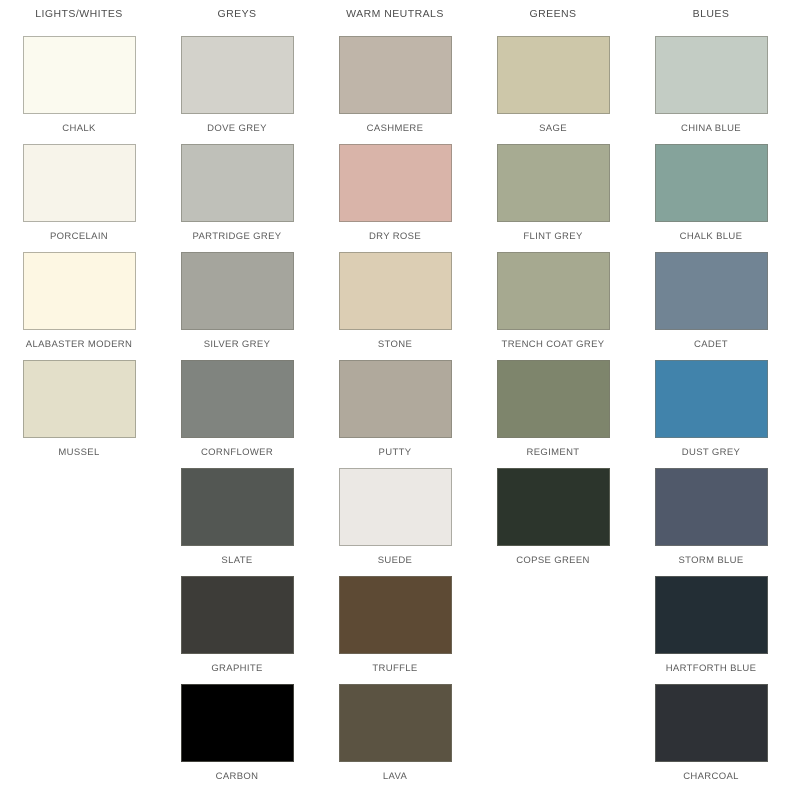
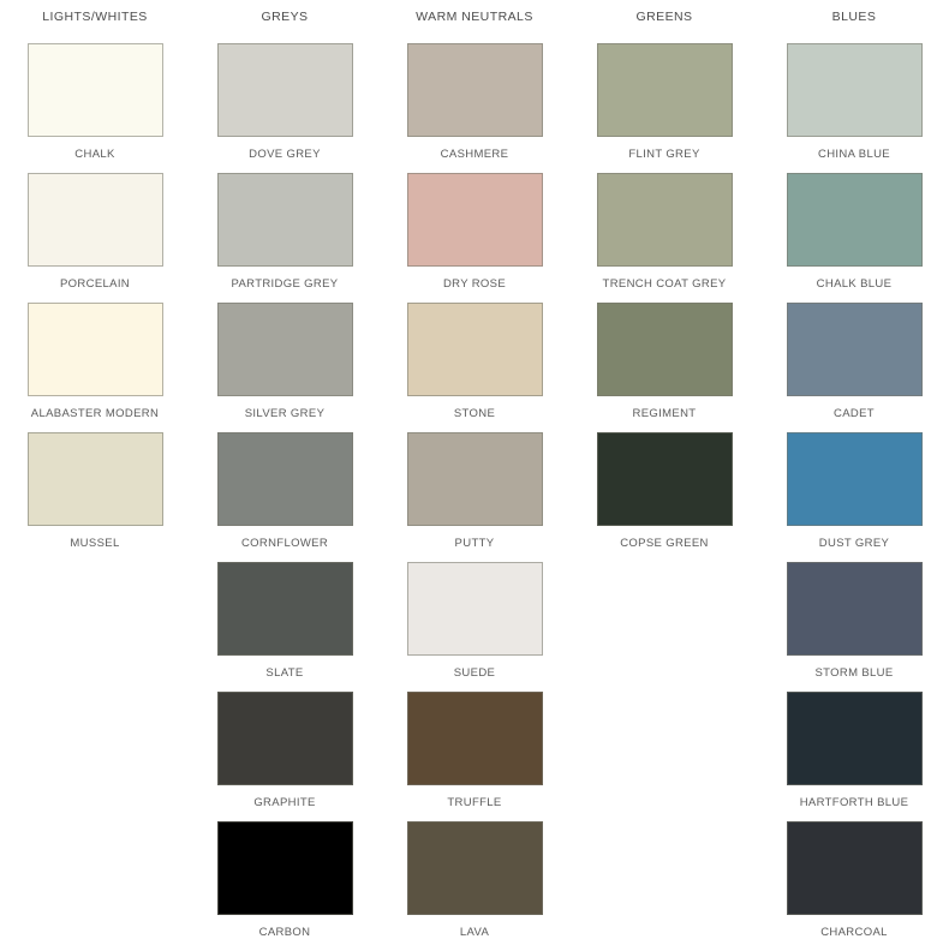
  LIGHTS/WHITES
  CHALK
  PORCELAIN
  ALABASTER MODERN
  MUSSEL
  GREYS
  DOVE GREY
  PARTRIDGE GREY
  SILVER GREY
  CORNFLOWER
  SLATE
  GRAPHITE
  CARBON
  WARM NEUTRALS
  CASHMERE
  DRY ROSE
  STONE
  PUTTY
  SUEDE
  TRUFFLE
  LAVA
  GREENS
- SAGE
  FLINT GREY
  TRENCH COAT GREY
  REGIMENT
  COPSE GREEN
  BLUES
  CHINA BLUE
  CHALK BLUE
  CADET
  DUST GREY
  STORM BLUE
  HARTFORTH BLUE
  CHARCOAL
